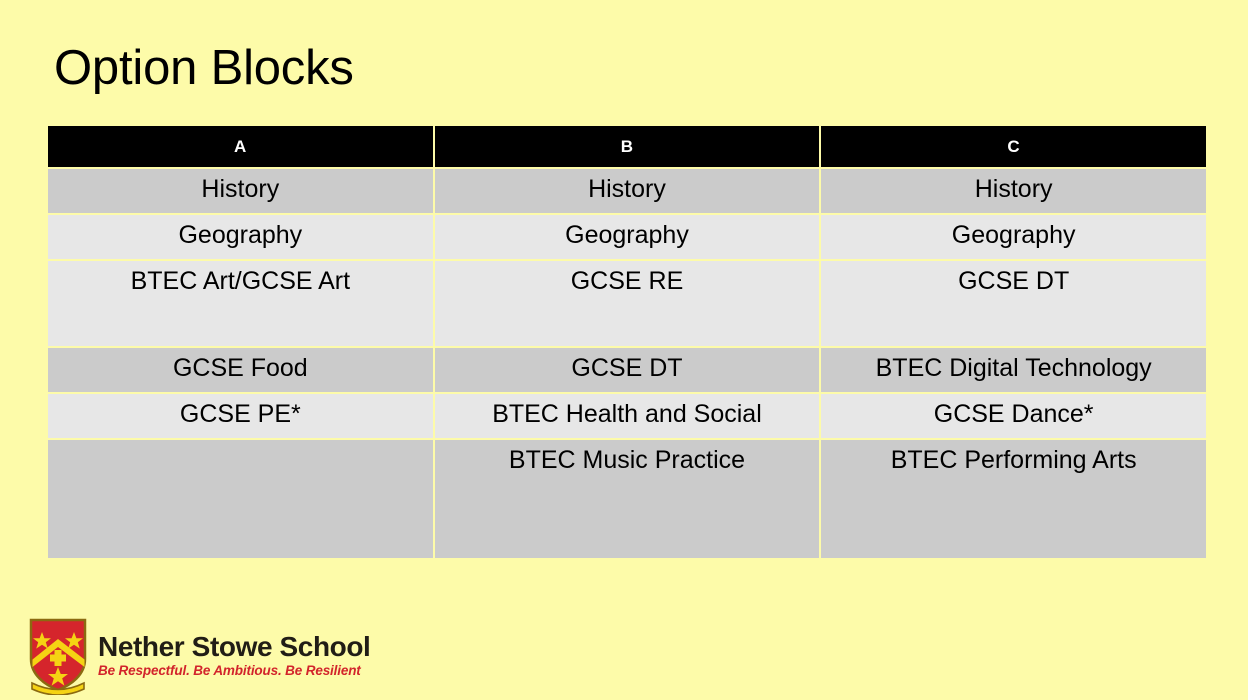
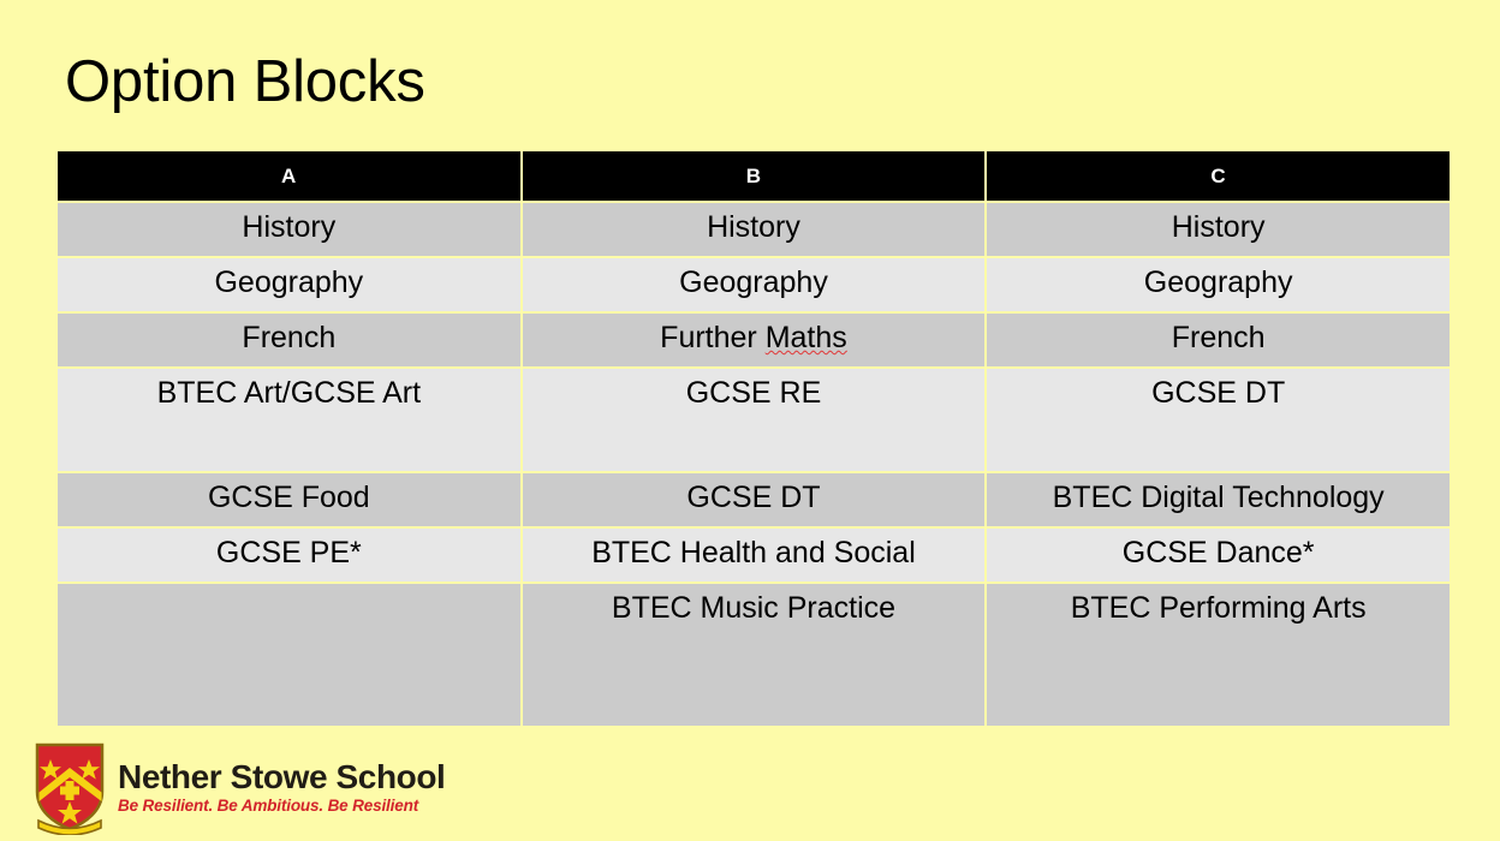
  Option Blocks
  A	B	C
  History	History	History
  Geography	Geography	Geography
+ French	Further Maths	French
  BTEC Art/GCSE Art	GCSE RE	GCSE DT
  GCSE Food	GCSE DT	BTEC Digital Technology
  GCSE PE*	BTEC Health and Social	GCSE Dance*
  	BTEC Music Practice	BTEC Performing Arts
  Nether Stowe School
- Be Respectful. Be Ambitious. Be Resilient
+ Be Resilient. Be Ambitious. Be Resilient
